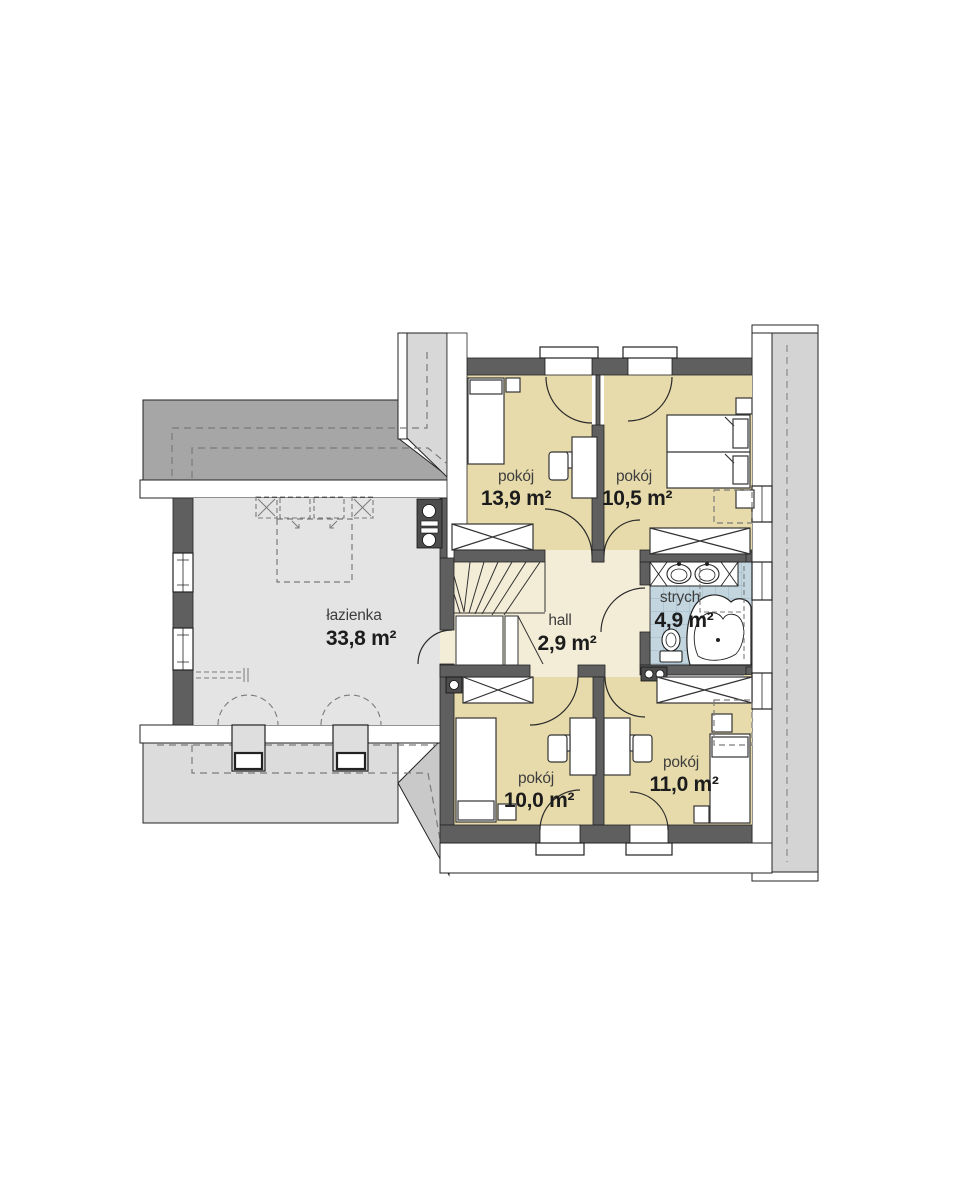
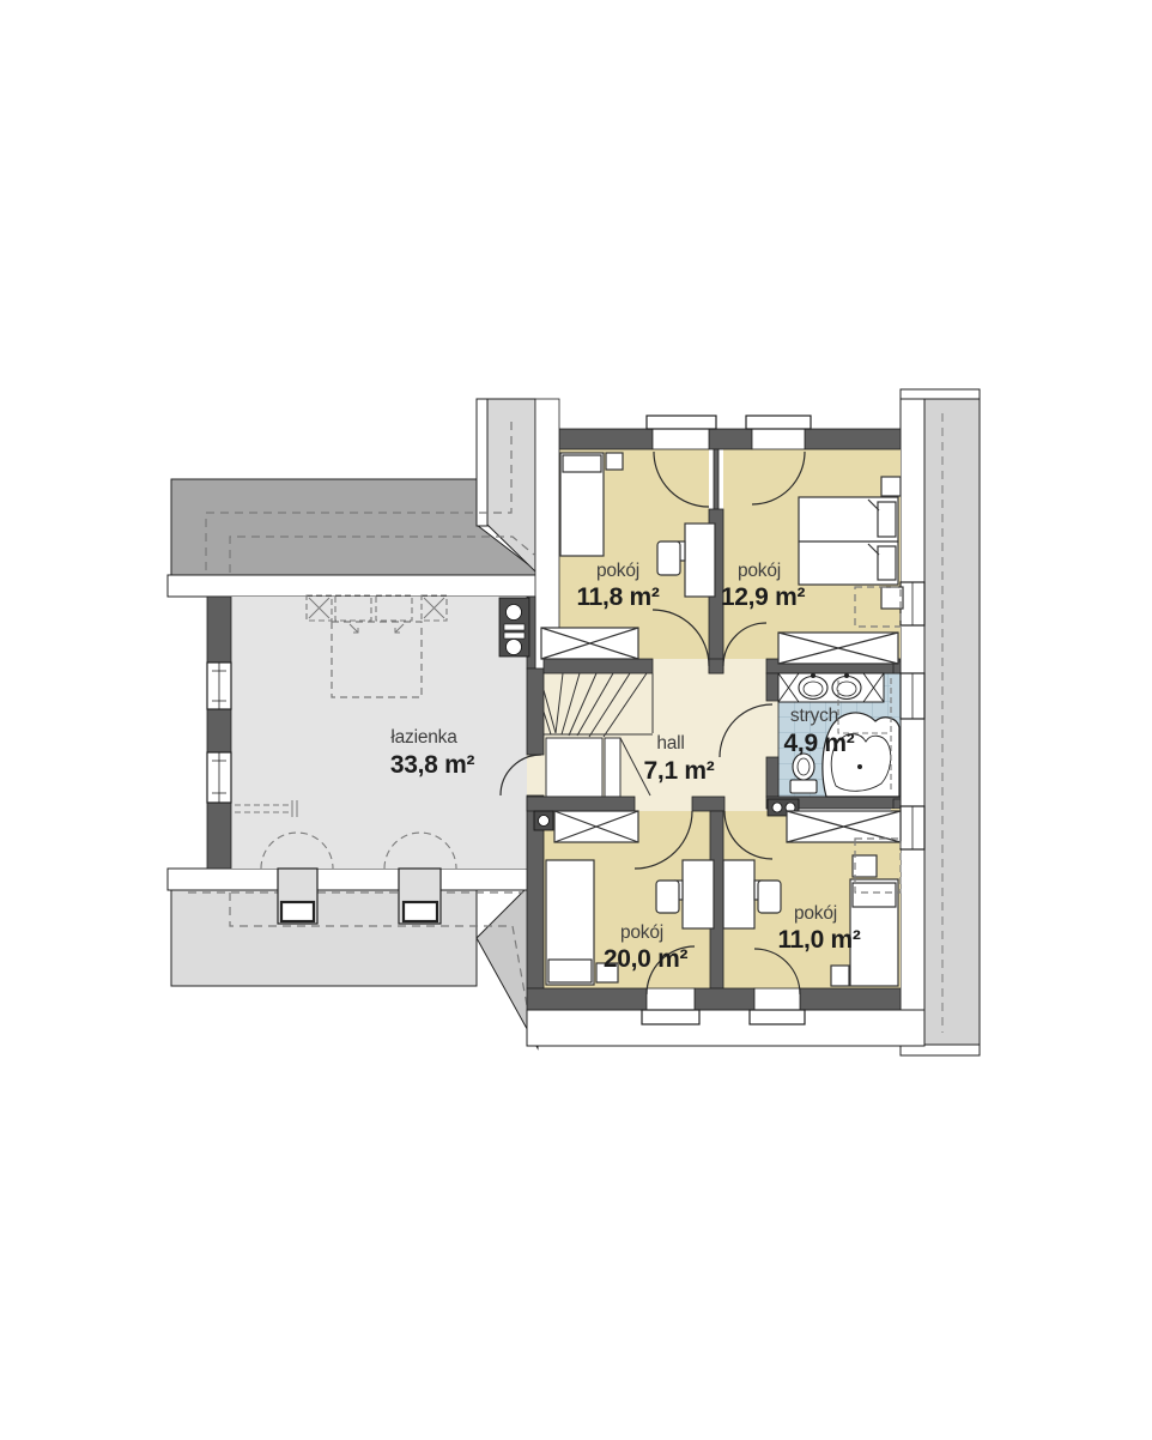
  pokój
- 13,9 m²
+ 11,8 m²
  pokój
- 10,5 m²
+ 12,9 m²
  hall
- 2,9 m²
+ 7,1 m²
  strych
  4,9 m²
  pokój
- 10,0 m²
+ 20,0 m²
  pokój
  11,0 m²
  łazienka
  33,8 m²
